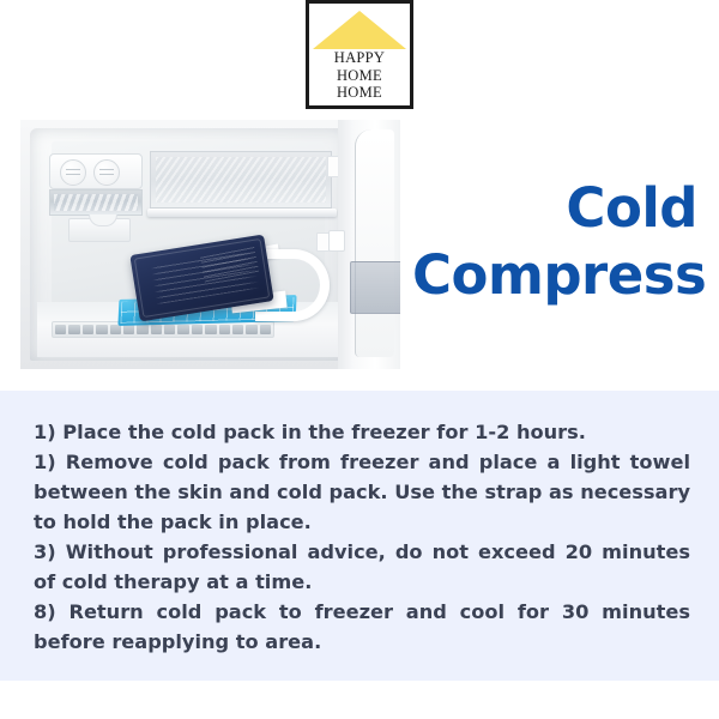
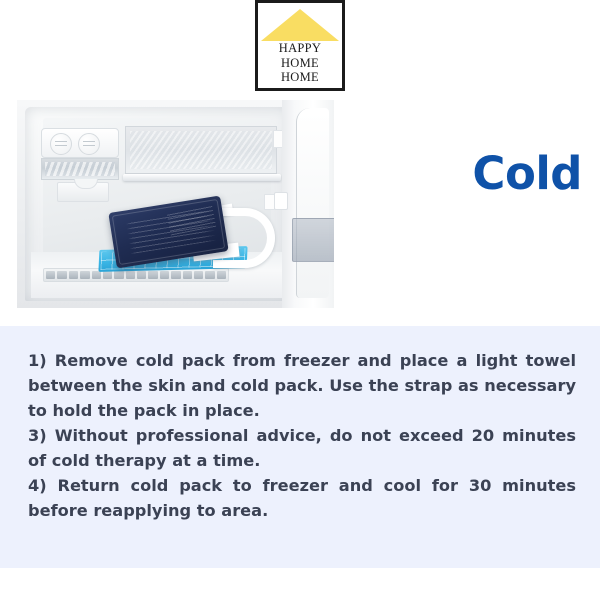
  HAPPY
  HOME
  HOME
  Cold
- Compress
- 1) Place the cold pack in the freezer for 1-2 hours.
  1) Remove cold pack from freezer and place a light towel between the skin and cold pack. Use the strap as necessary to hold the pack in place.
  3) Without professional advice, do not exceed 20 minutes of cold therapy at a time.
- 8) Return cold pack to freezer and cool for 30 minutes before reapplying to area.
+ 4) Return cold pack to freezer and cool for 30 minutes before reapplying to area.
